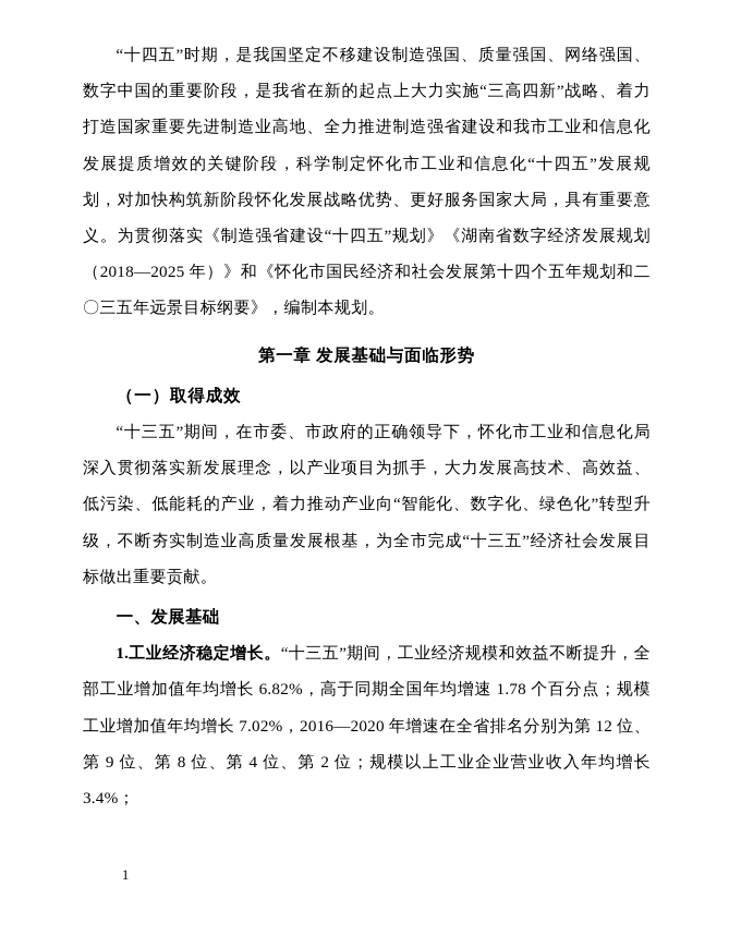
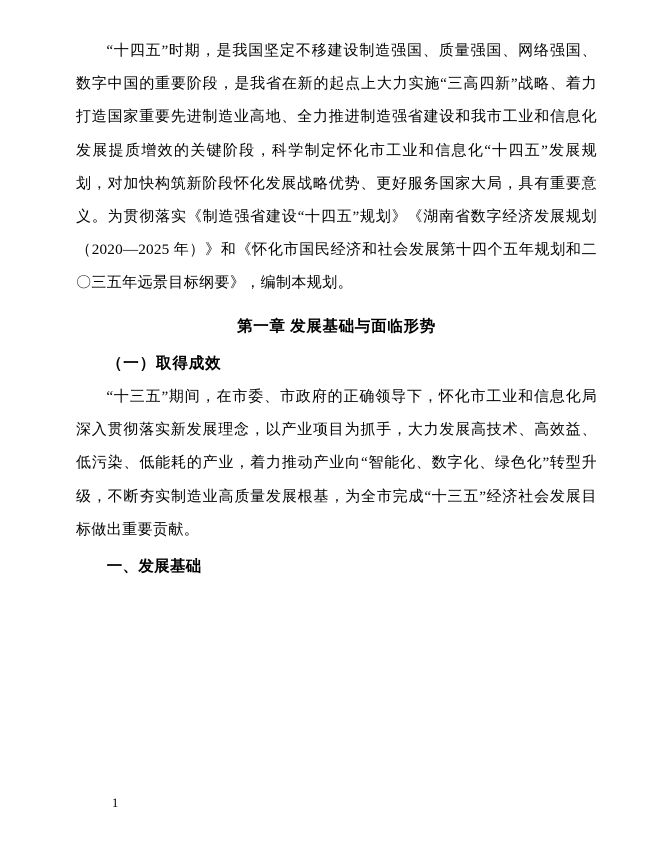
- “十四五”时期，是我国坚定不移建设制造强国、质量强国、网络强国、数字中国的重要阶段，是我省在新的起点上大力实施“三高四新”战略、着力打造国家重要先进制造业高地、全力推进制造强省建设和我市工业和信息化发展提质增效的关键阶段，科学制定怀化市工业和信息化“十四五”发展规划，对加快构筑新阶段怀化发展战略优势、更好服务国家大局，具有重要意义。为贯彻落实《制造强省建设“十四五”规划》《湖南省数字经济发展规划（2018—2025 年）》和《怀化市国民经济和社会发展第十四个五年规划和二〇三五年远景目标纲要》，编制本规划。
+ “十四五”时期，是我国坚定不移建设制造强国、质量强国、网络强国、数字中国的重要阶段，是我省在新的起点上大力实施“三高四新”战略、着力打造国家重要先进制造业高地、全力推进制造强省建设和我市工业和信息化发展提质增效的关键阶段，科学制定怀化市工业和信息化“十四五”发展规划，对加快构筑新阶段怀化发展战略优势、更好服务国家大局，具有重要意义。为贯彻落实《制造强省建设“十四五”规划》《湖南省数字经济发展规划（2020—2025 年）》和《怀化市国民经济和社会发展第十四个五年规划和二〇三五年远景目标纲要》，编制本规划。
  第一章 发展基础与面临形势
  （一）取得成效
  “十三五”期间，在市委、市政府的正确领导下，怀化市工业和信息化局深入贯彻落实新发展理念，以产业项目为抓手，大力发展高技术、高效益、低污染、低能耗的产业，着力推动产业向“智能化、数字化、绿色化”转型升级，不断夯实制造业高质量发展根基，为全市完成“十三五”经济社会发展目标做出重要贡献。
  一、发展基础
- 1.工业经济稳定增长。“十三五”期间，工业经济规模和效益不断提升，全部工业增加值年均增长 6.82%，高于同期全国年均增速 1.78 个百分点；规模工业增加值年均增长 7.02%，2016—2020 年增速在全省排名分别为第 12 位、第 9 位、第 8 位、第 4 位、第 2 位；规模以上工业企业营业收入年均增长 3.4%；
  1
